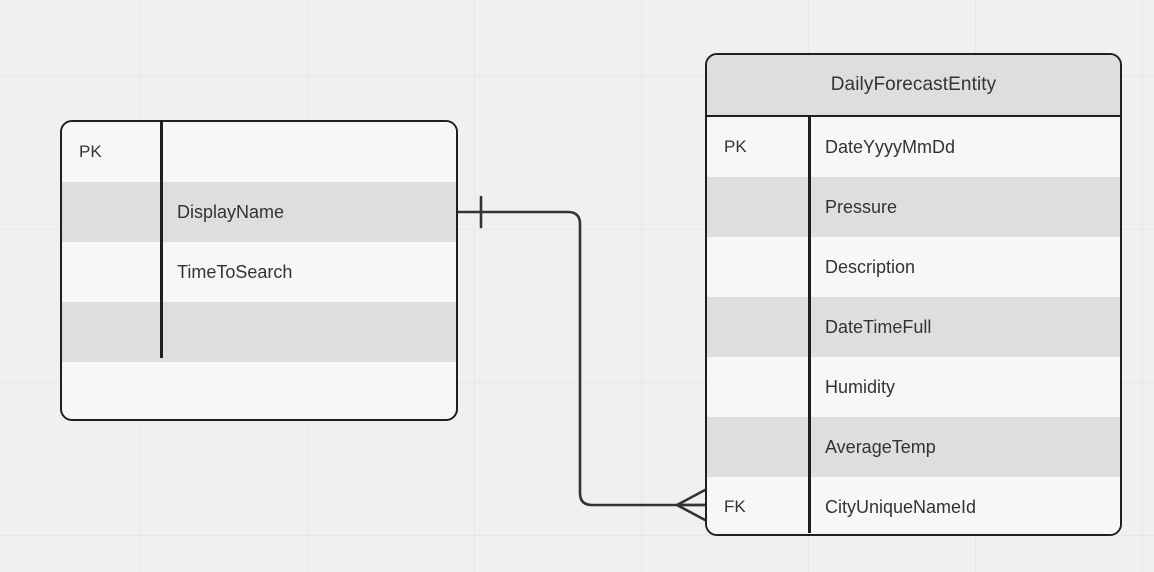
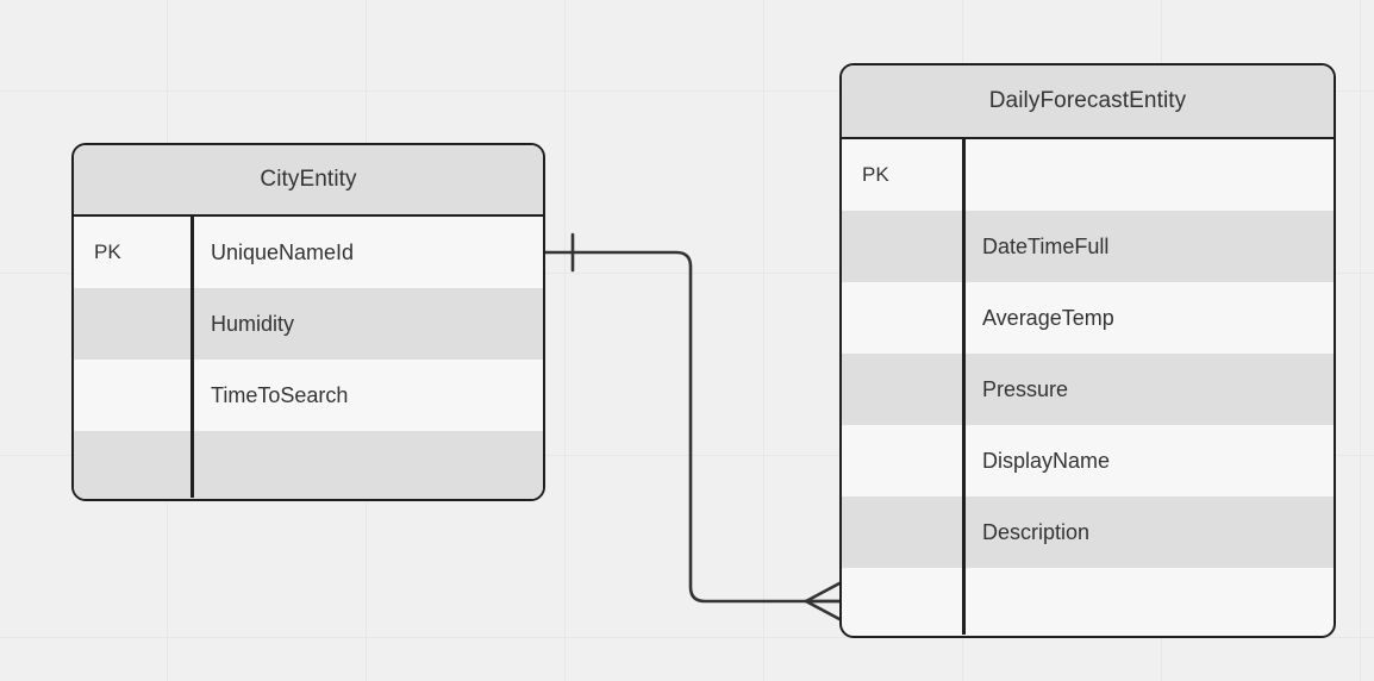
+ CityEntity
  PK
+ UniqueNameId
- DisplayName
+ Humidity
  TimeToSearch
  DailyForecastEntity
  PK
- DateYyyyMmDd
- Pressure
+ DateTimeFull
- Description
+ AverageTemp
- DateTimeFull
+ Pressure
- Humidity
+ DisplayName
- AverageTemp
+ Description
- FK
- CityUniqueNameId
